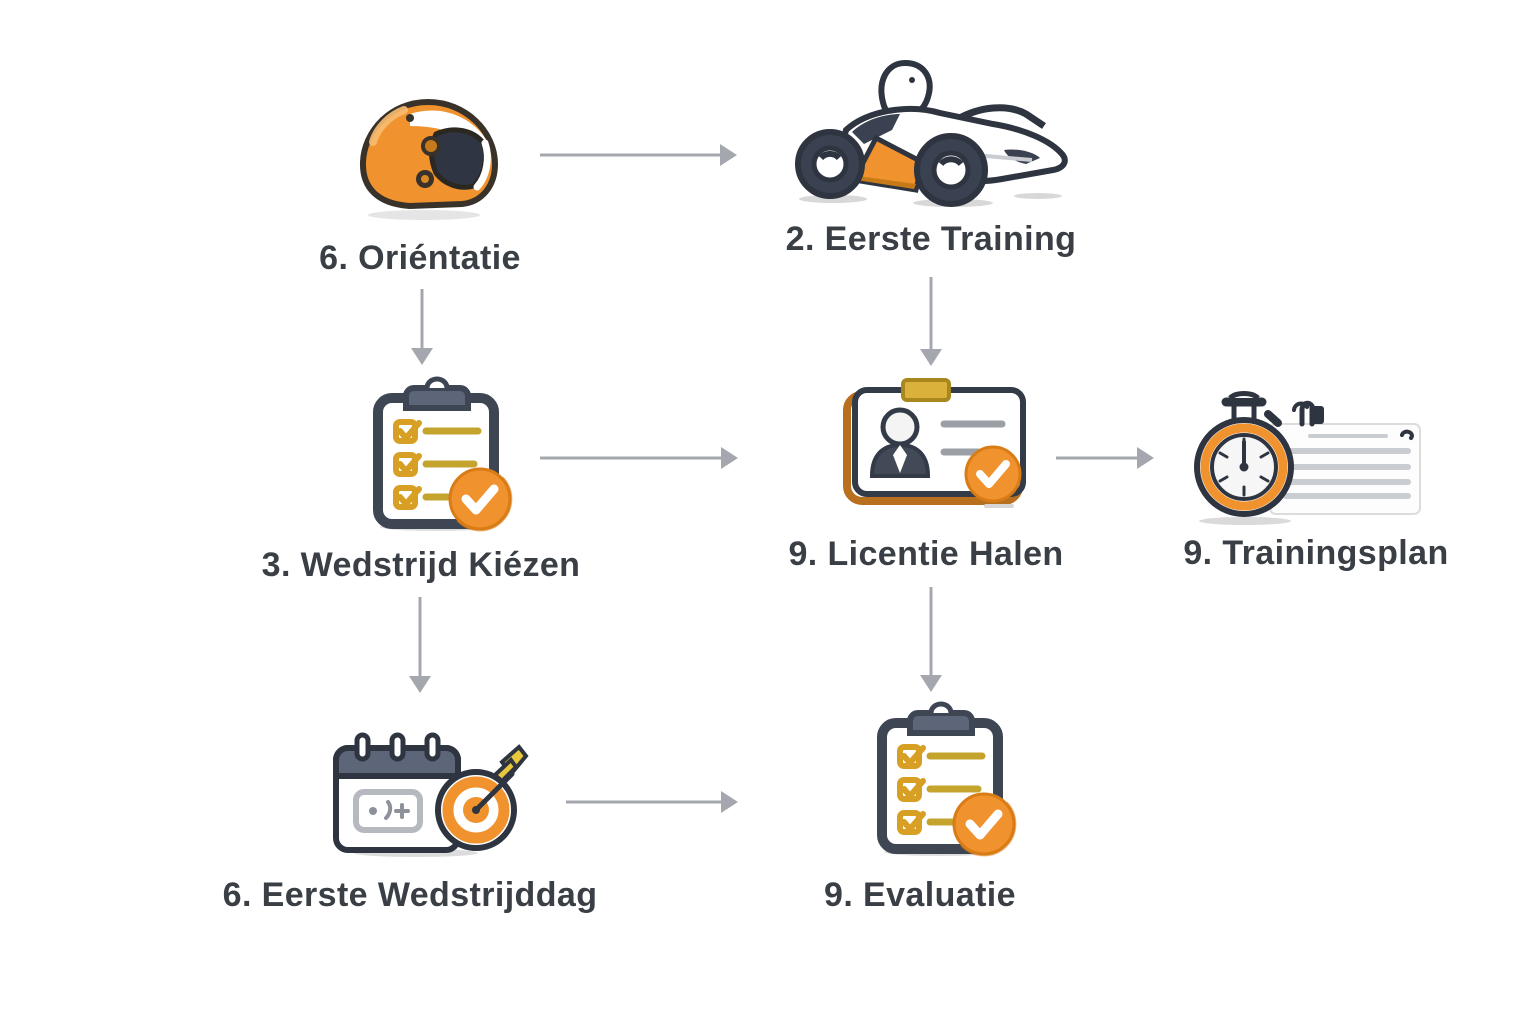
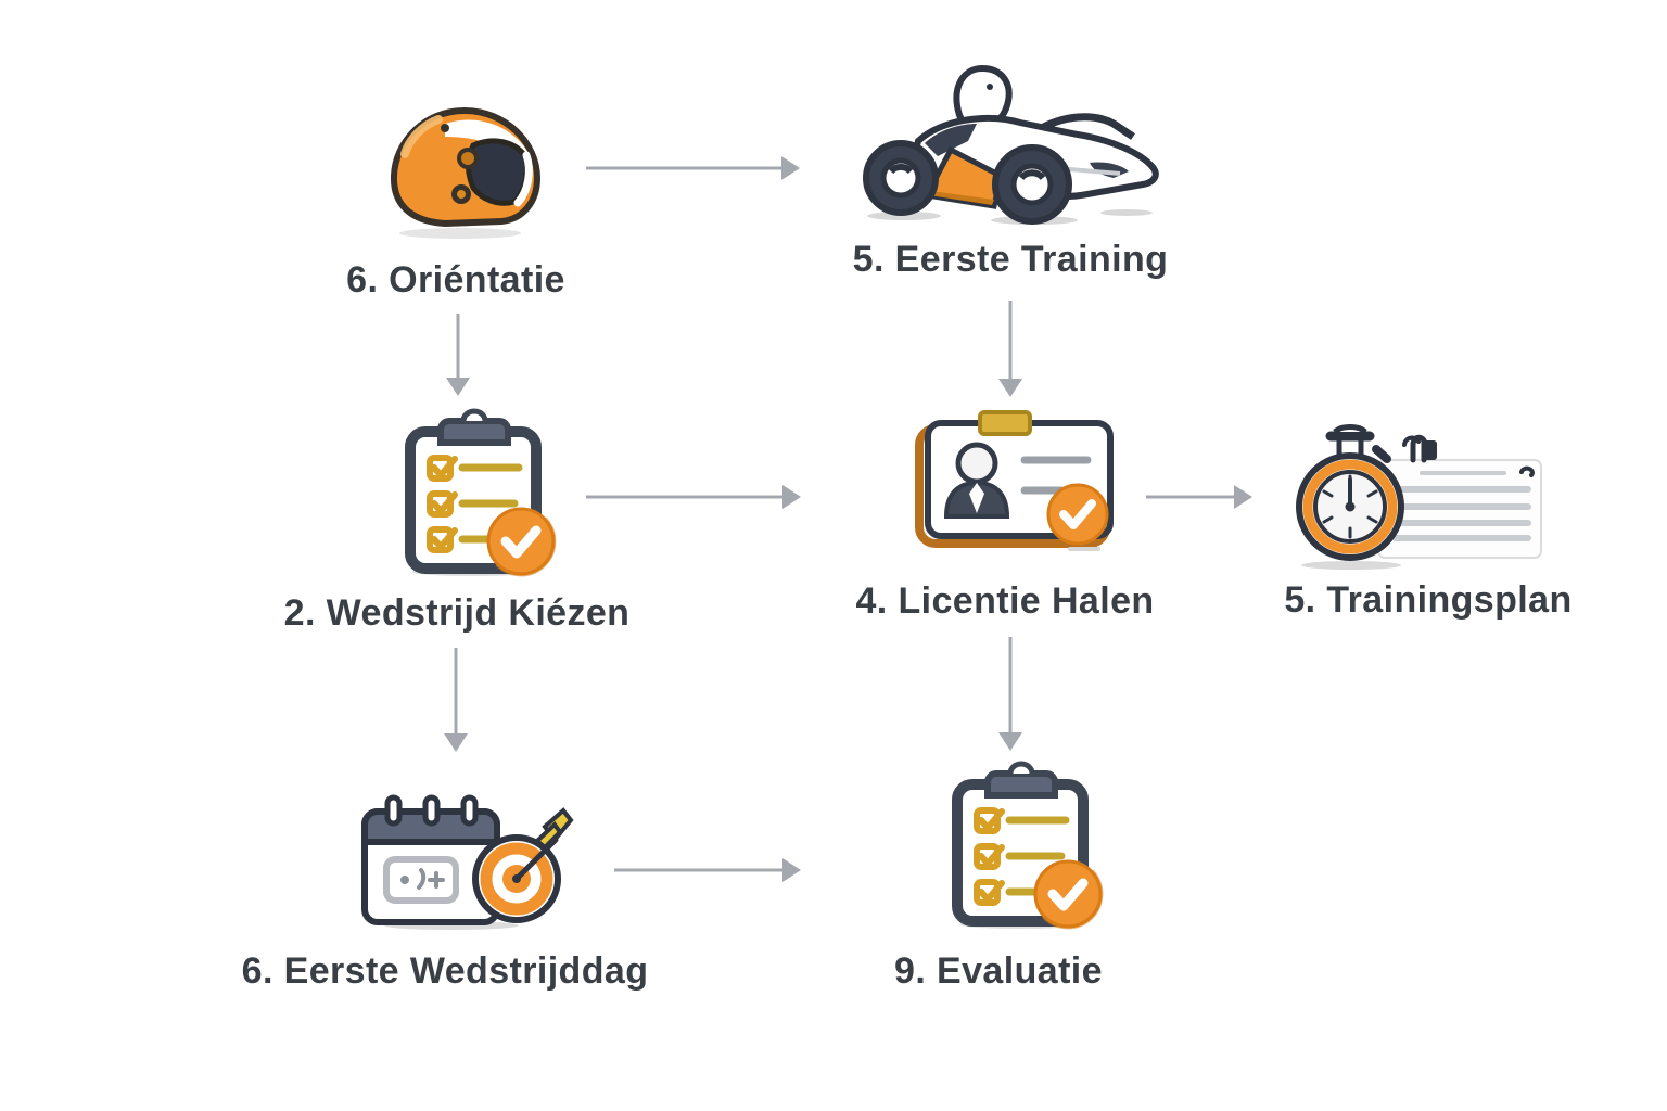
  6. Oriéntatie
- 2. Eerste Training
+ 5. Eerste Training
- 3. Wedstrijd Kiézen
+ 2. Wedstrijd Kiézen
- 9. Licentie Halen
+ 4. Licentie Halen
- 9. Trainingsplan
+ 5. Trainingsplan
  6. Eerste Wedstrijddag
  9. Evaluatie
